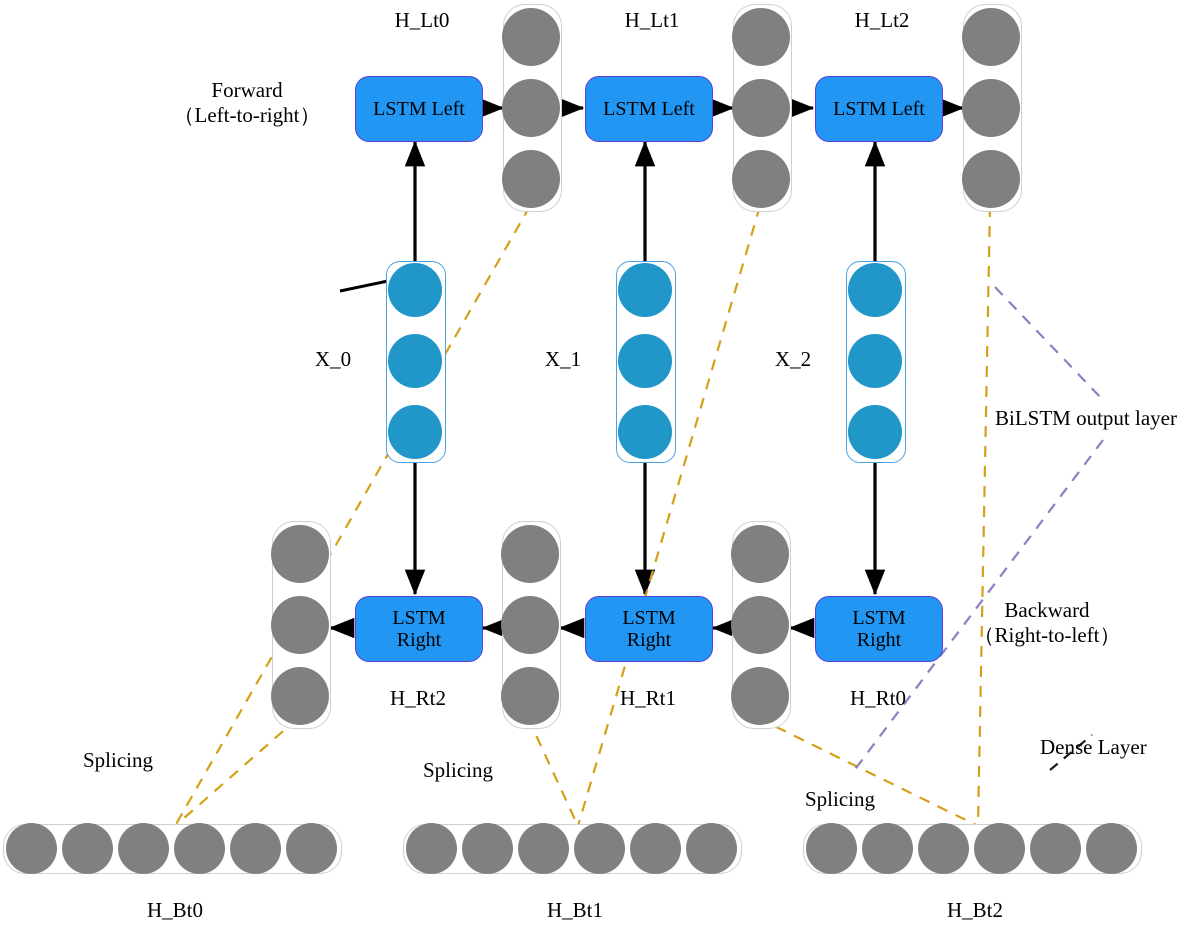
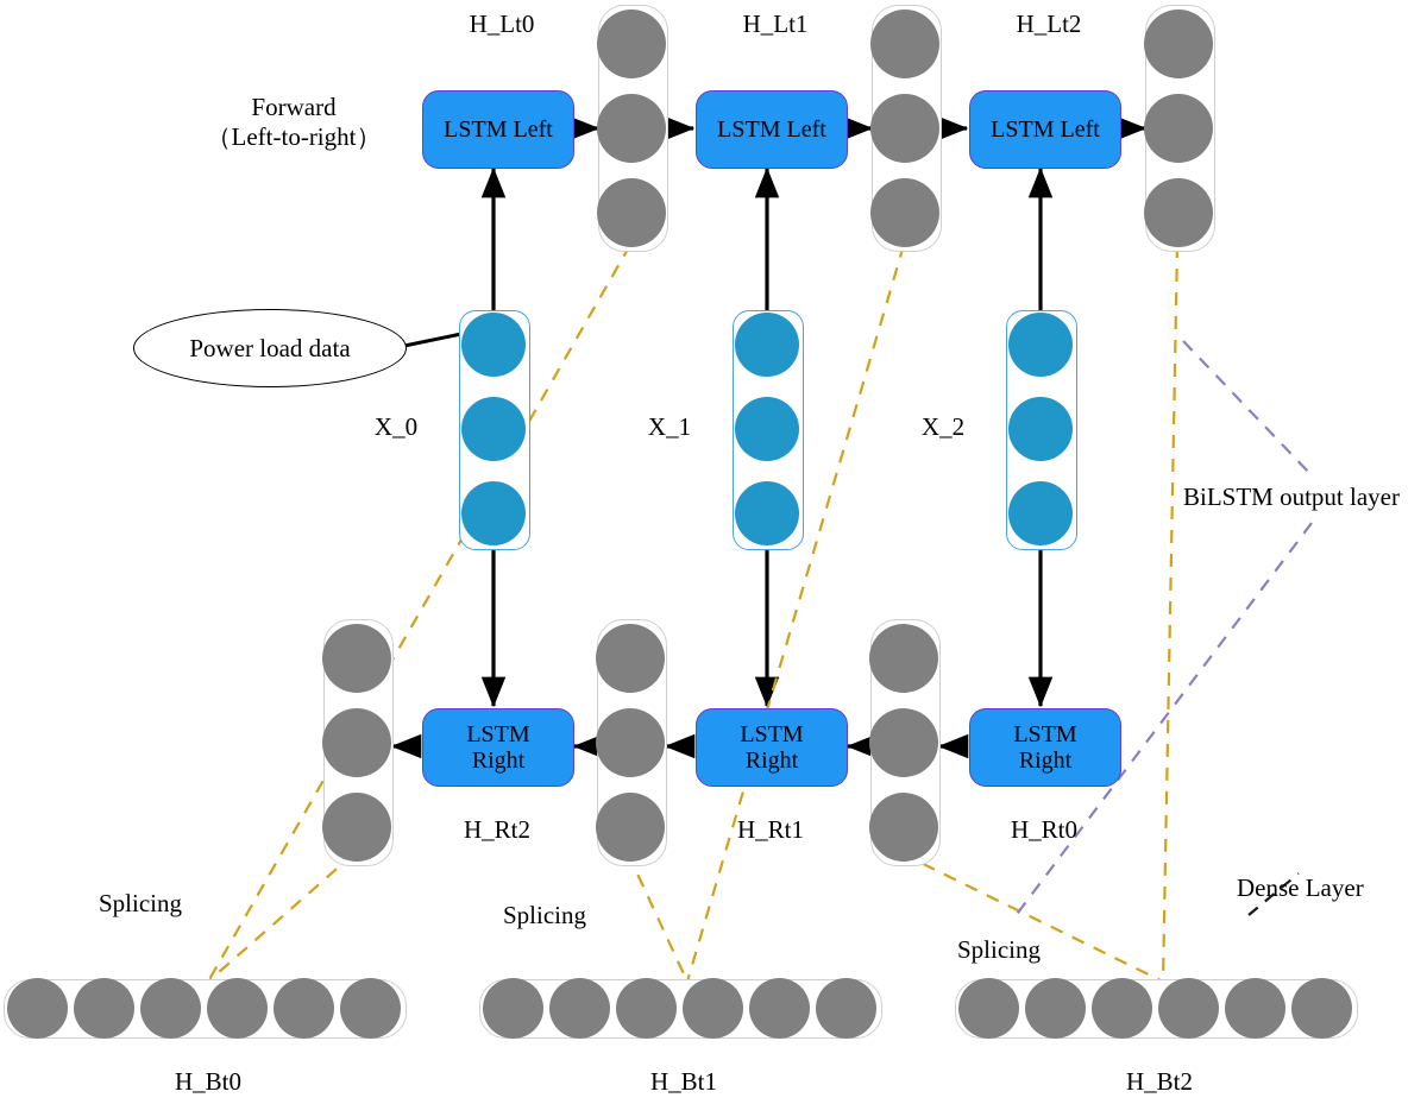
  Forward
  （Left-to-right）
  LSTM Left
  LSTM Left
  LSTM Left
  H_Lt0
  H_Lt1
  H_Lt2
+ Power load data
  X_0
  X_1
  X_2
  LSTM
  Right
  LSTM
  Right
  LSTM
  Right
  H_Rt2
  H_Rt1
  H_Rt0
- Backward
- （Right-to-left）
  BiLSTM output layer
  Splicing
  Splicing
  Splicing
  Dense Layer
  H_Bt0
  H_Bt1
  H_Bt2
